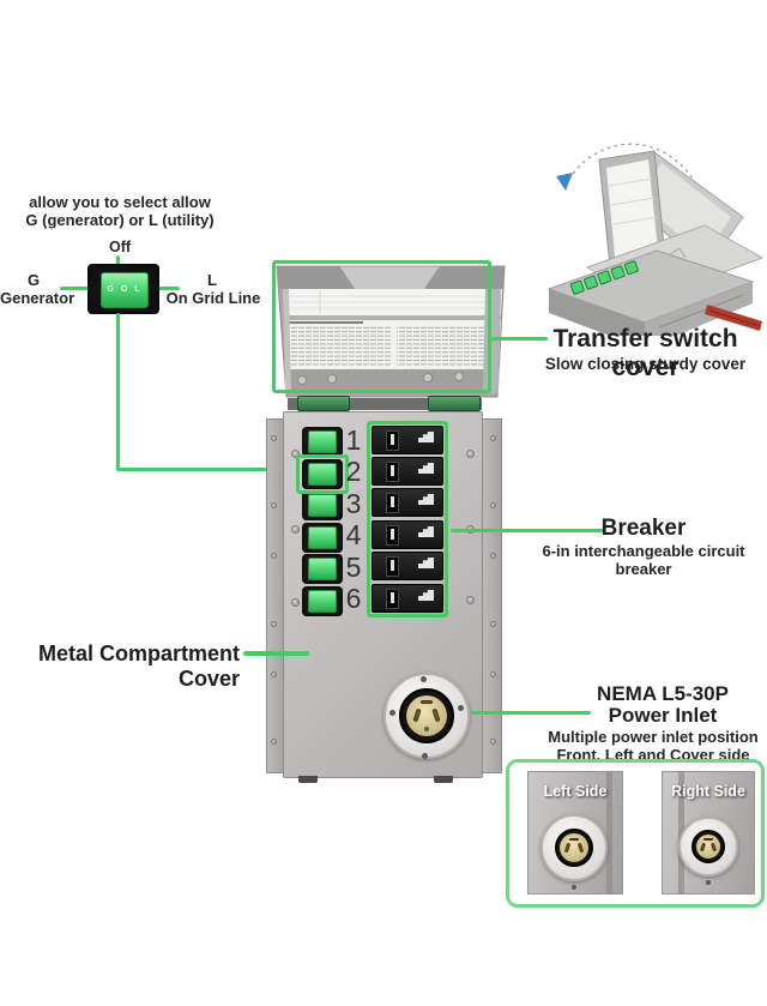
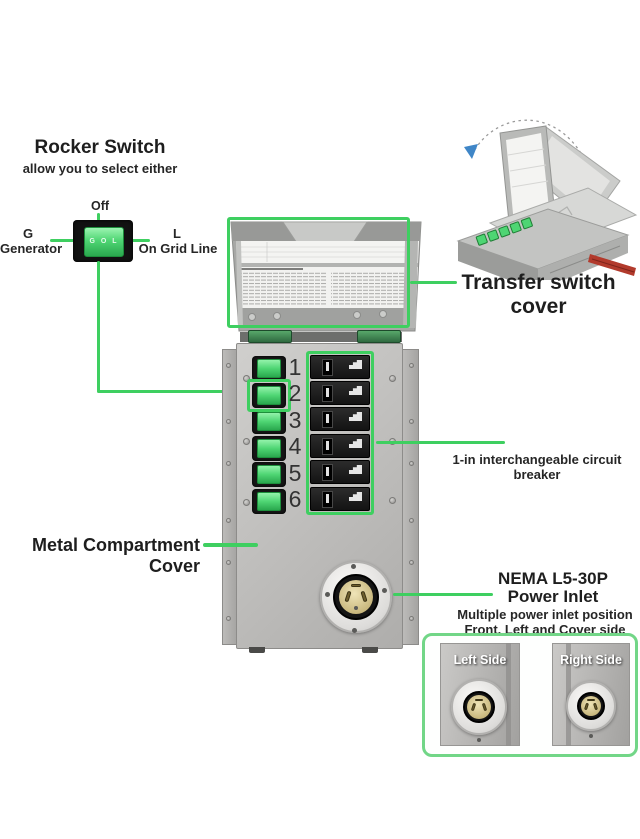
+ Rocker Switch
- allow you to select allow
+ allow you to select either
- G (generator) or L (utility)
  Off
  G
  Generator
  L
  On Grid Line
  1
  2
  3
  4
  5
  6
  Transfer switch cover
- Slow closing sturdy cover
- Breaker
- 6-in interchangeable circuit
+ 1-in interchangeable circuit
  breaker
  Metal Compartment Cover
  NEMA L5-30P
  Power Inlet
  Multiple power inlet position
  Front, Left and Cover side
  Left Side
  Right Side
